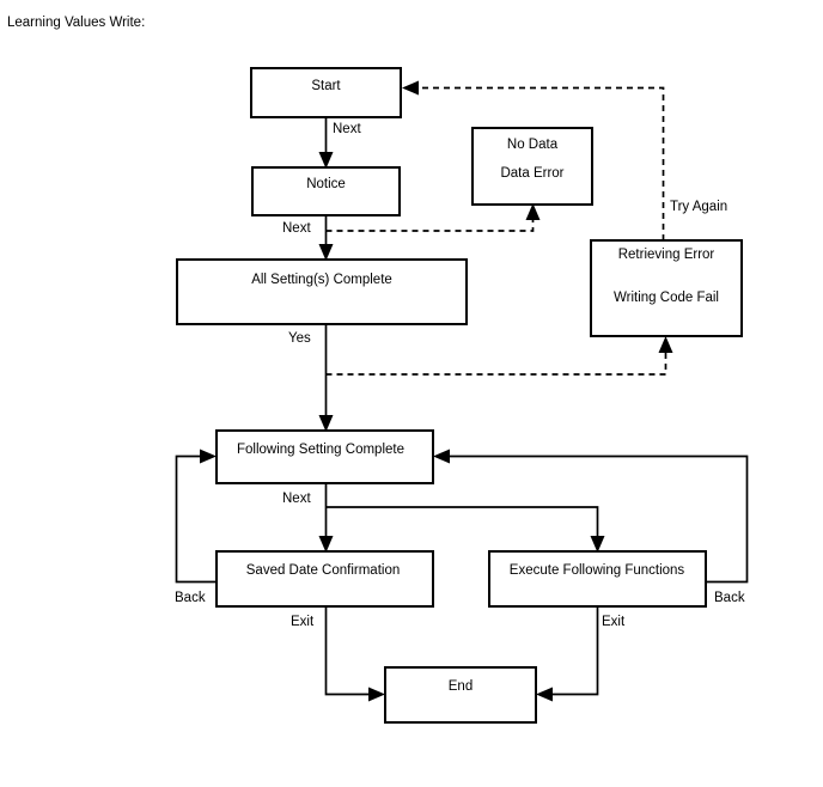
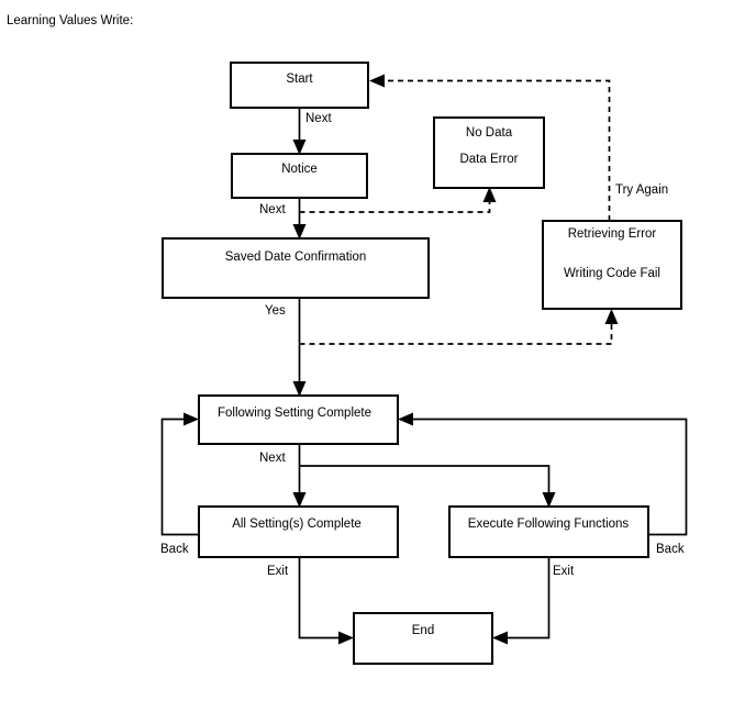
  Learning Values Write:
  Start
  Notice
- All Setting(s) Complete
+ Saved Date Confirmation
  No Data
  Data Error
  Retrieving Error
  Writing Code Fail
  Following Setting Complete
- Saved Date Confirmation
+ All Setting(s) Complete
  Execute Following Functions
  End
  Next
  Next
  Yes
  Try Again
  Next
  Back
  Back
  Exit
  Exit
